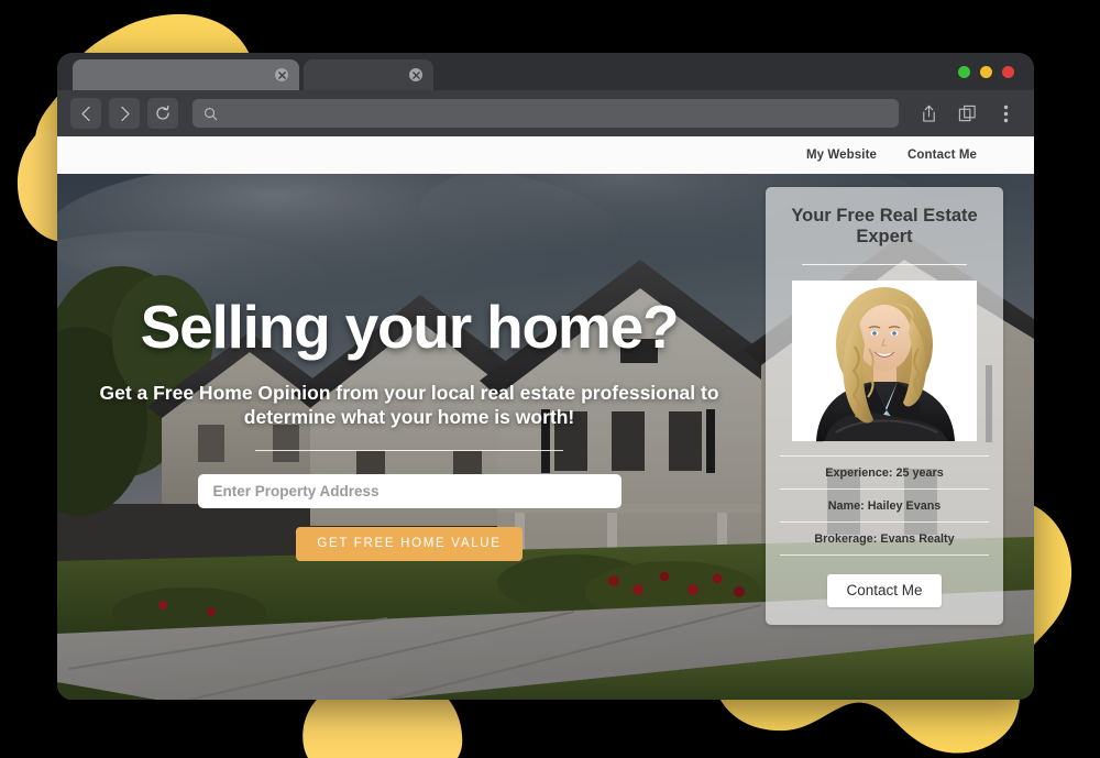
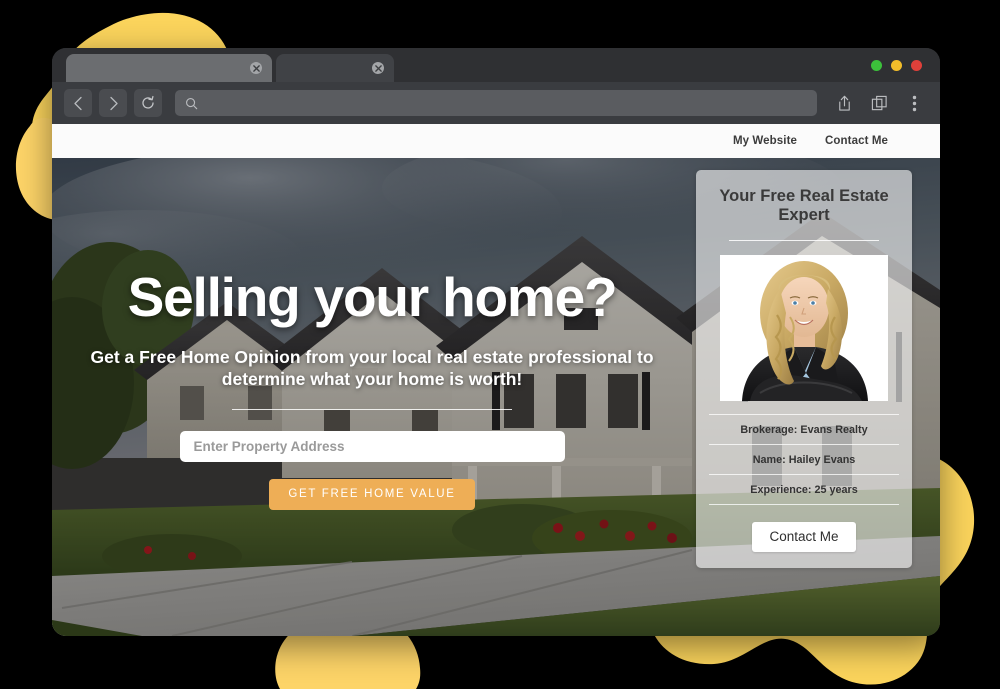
  My Website
  Contact Me
  Selling your home?
  Get a Free Home Opinion from your local real estate professional to determine what your home is worth!
  Enter Property Address
  GET FREE HOME VALUE
  Your Free Real Estate Expert
- Experience: 25 years
+ Brokerage: Evans Realty
  Name: Hailey Evans
- Brokerage: Evans Realty
+ Experience: 25 years
  Contact Me
